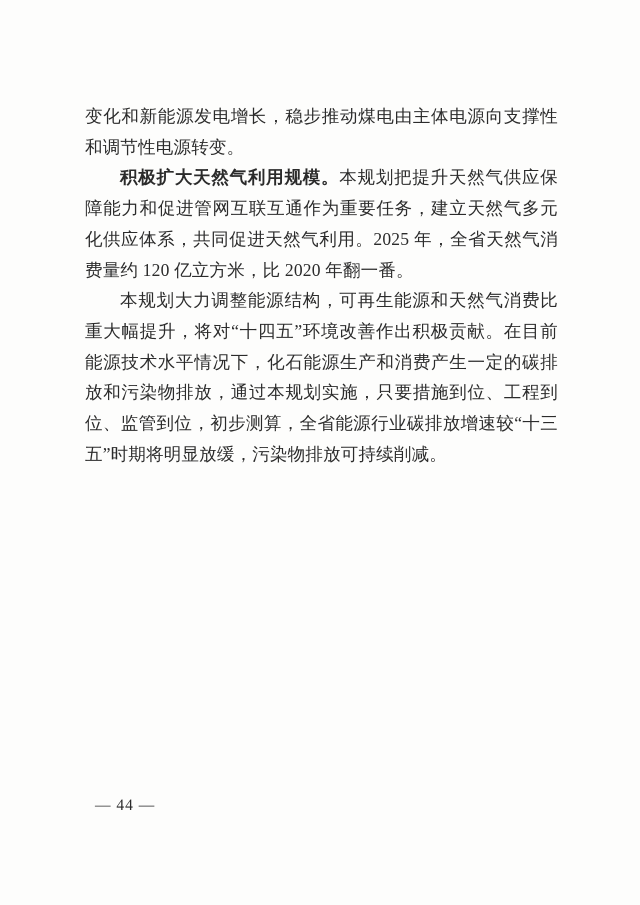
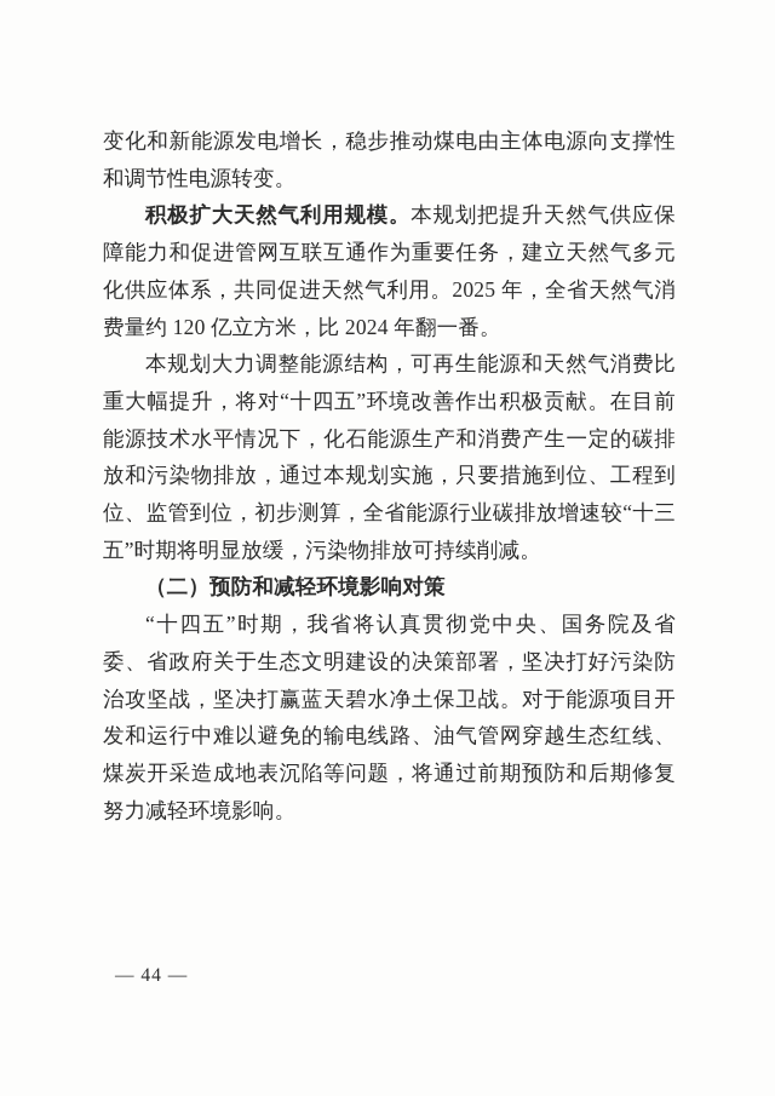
  变化和新能源发电增长，稳步推动煤电由主体电源向支撑性和调节性电源转变。
- 积极扩大天然气利用规模。本规划把提升天然气供应保障能力和促进管网互联互通作为重要任务，建立天然气多元化供应体系，共同促进天然气利用。2025 年，全省天然气消费量约 120 亿立方米，比 2020 年翻一番。
+ 积极扩大天然气利用规模。本规划把提升天然气供应保障能力和促进管网互联互通作为重要任务，建立天然气多元化供应体系，共同促进天然气利用。2025 年，全省天然气消费量约 120 亿立方米，比 2024 年翻一番。
  本规划大力调整能源结构，可再生能源和天然气消费比重大幅提升，将对“十四五”环境改善作出积极贡献。在目前能源技术水平情况下，化石能源生产和消费产生一定的碳排放和污染物排放，通过本规划实施，只要措施到位、工程到位、监管到位，初步测算，全省能源行业碳排放增速较“十三五”时期将明显放缓，污染物排放可持续削减。
+ （二）预防和减轻环境影响对策
+ “十四五”时期，我省将认真贯彻党中央、国务院及省委、省政府关于生态文明建设的决策部署，坚决打好污染防治攻坚战，坚决打赢蓝天碧水净土保卫战。对于能源项目开发和运行中难以避免的输电线路、油气管网穿越生态红线、煤炭开采造成地表沉陷等问题，将通过前期预防和后期修复努力减轻环境影响。
  — 44 —
